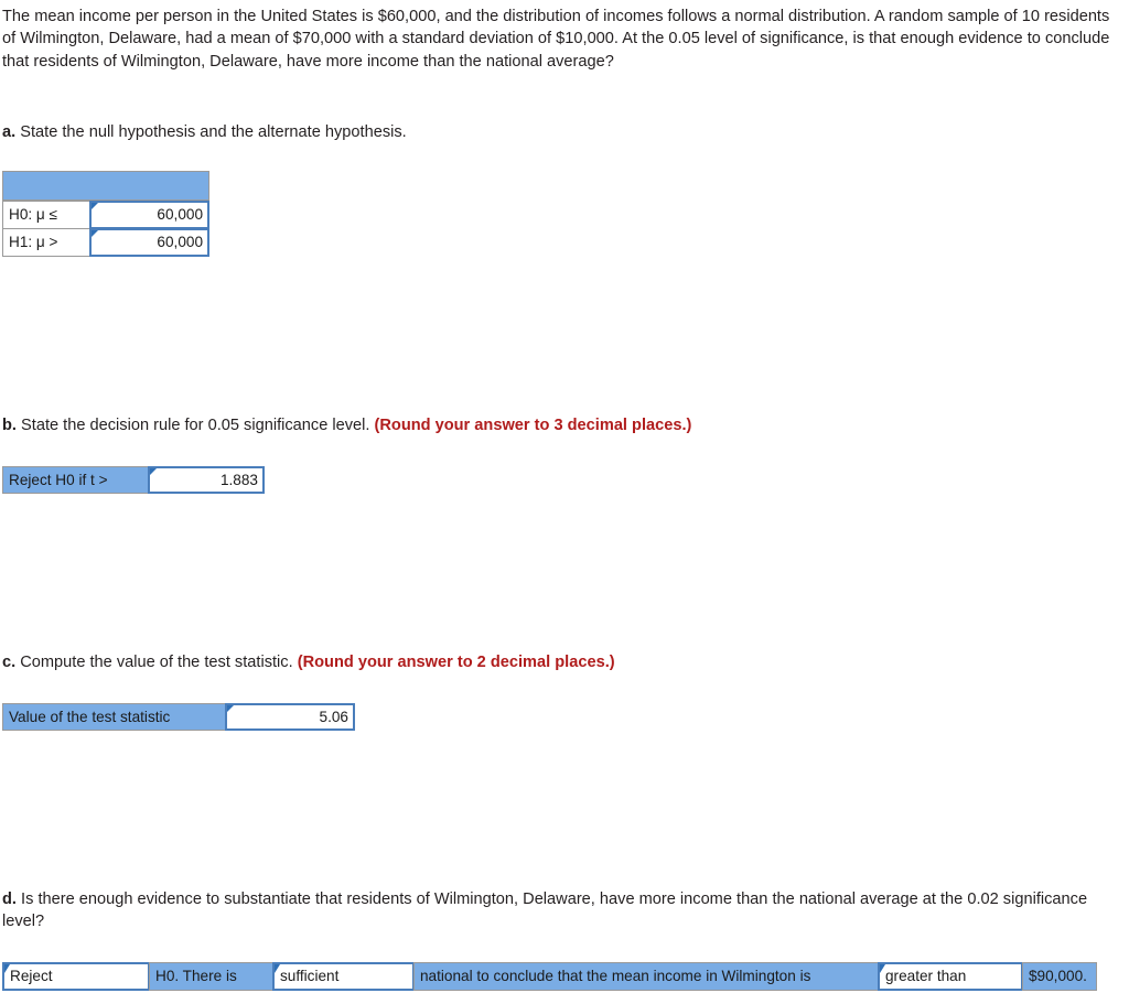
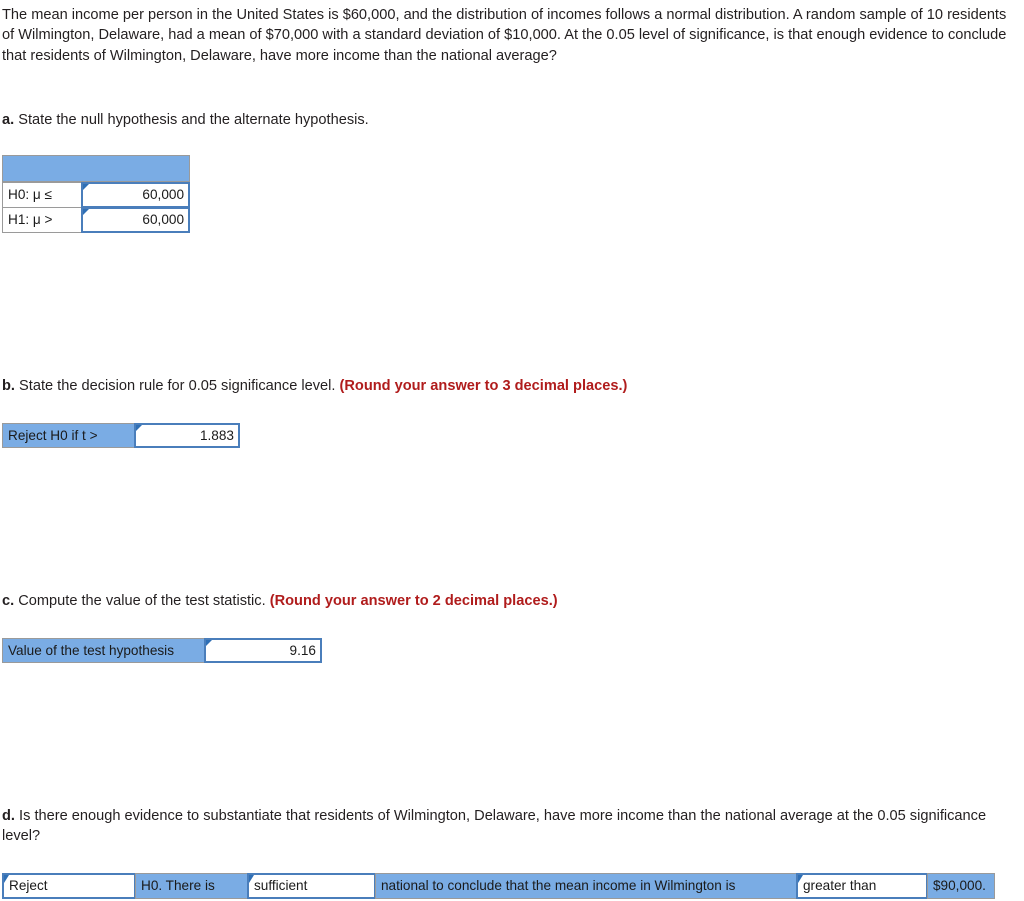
  The mean income per person in the United States is $60,000, and the distribution of incomes follows a normal distribution. A random sample of 10 residents of Wilmington, Delaware, had a mean of $70,000 with a standard deviation of $10,000. At the 0.05 level of significance, is that enough evidence to conclude that residents of Wilmington, Delaware, have more income than the national average?
  a. State the null hypothesis and the alternate hypothesis.
  H0: μ ≤
  60,000
  H1: μ >
  60,000
  b. State the decision rule for 0.05 significance level. (Round your answer to 3 decimal places.)
  Reject H0 if t >
  1.883
  c. Compute the value of the test statistic. (Round your answer to 2 decimal places.)
- Value of the test statistic
+ Value of the test hypothesis
- 5.06
+ 9.16
- d. Is there enough evidence to substantiate that residents of Wilmington, Delaware, have more income than the national average at the 0.02 significance level?
+ d. Is there enough evidence to substantiate that residents of Wilmington, Delaware, have more income than the national average at the 0.05 significance level?
  Reject
  H0. There is
  sufficient
  national to conclude that the mean income in Wilmington is
  greater than
  $90,000.
